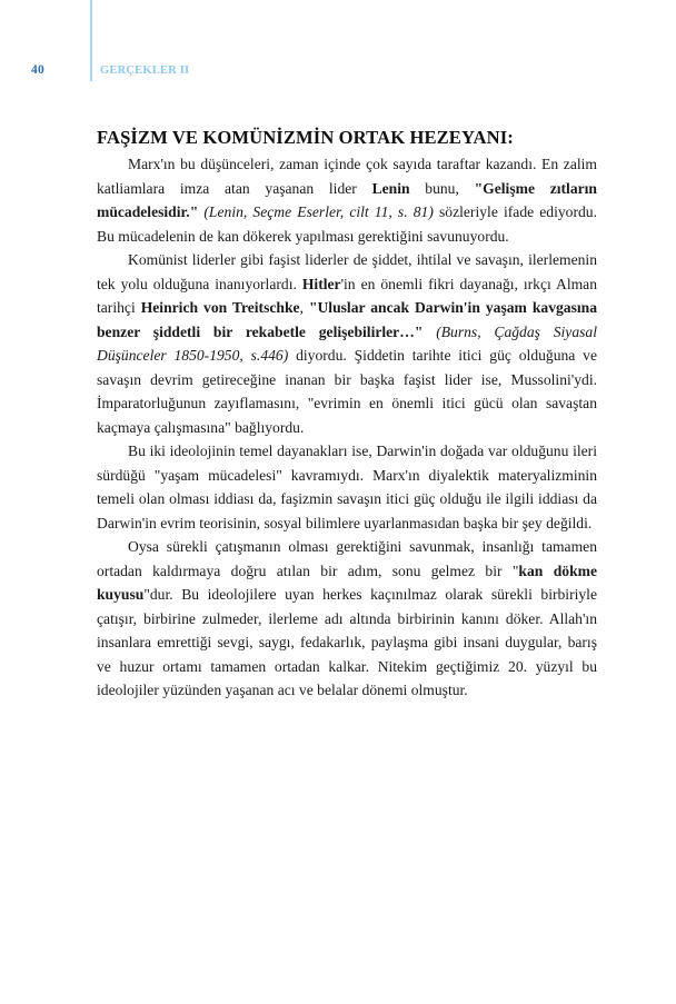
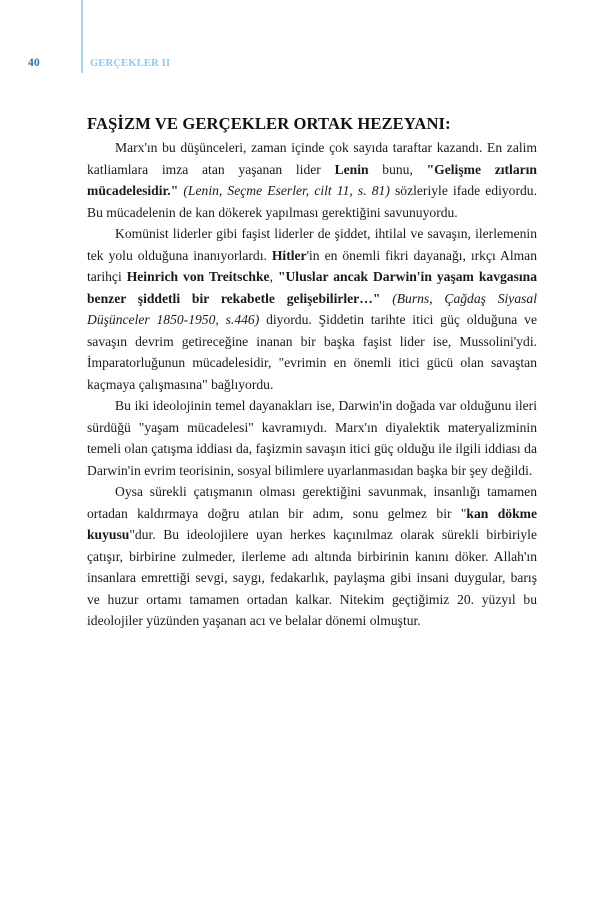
  40
  GERÇEKLER II
- FAŞİZM VE KOMÜNİZMİN ORTAK HEZEYANI:
+ FAŞİZM VE GERÇEKLER ORTAK HEZEYANI:
  Marx'ın bu düşünceleri, zaman içinde çok sayıda taraftar kazandı. En zalim katliamlara imza atan yaşanan lider Lenin bunu, "Gelişme zıt­ların mücadelesidir." (Lenin, Seçme Eserler, cilt 11, s. 81) sözleriyle ifade ediyordu. Bu mücadelenin de kan dökerek yapılması gerektiğini savunu­yordu.
- Komünist liderler gibi faşist liderler de şiddet, ihtilal ve savaşın, iler­lemenin tek yolu olduğuna inanıyorlardı. Hitler'in en önemli fikri daya­nağı, ırkçı Alman tarihçi Heinrich von Treitschke, "Uluslar ancak Dar­win'in yaşam kavgasına benzer şiddetli bir rekabetle gelişebilirler…" (Burns, Çağdaş Siyasal Düşünceler 1850-1950, s.446) diyordu. Şiddetin tarih­te itici güç olduğuna ve savaşın devrim getireceğine inanan bir başka fa­şist lider ise, Mussolini'ydi. İmparatorluğunun zayıflamasını, "evrimin en önemli itici gücü olan savaştan kaçmaya çalışmasına" bağlıyordu.
+ Komünist liderler gibi faşist liderler de şiddet, ihtilal ve savaşın, iler­lemenin tek yolu olduğuna inanıyorlardı. Hitler'in en önemli fikri daya­nağı, ırkçı Alman tarihçi Heinrich von Treitschke, "Uluslar ancak Dar­win'in yaşam kavgasına benzer şiddetli bir rekabetle gelişebilirler…" (Burns, Çağdaş Siyasal Düşünceler 1850-1950, s.446) diyordu. Şiddetin tarih­te itici güç olduğuna ve savaşın devrim getireceğine inanan bir başka fa­şist lider ise, Mussolini'ydi. İmparatorluğunun mücadelesidir, "evrimin en önemli itici gücü olan savaştan kaçmaya çalışmasına" bağlıyordu.
- Bu iki ideolojinin temel dayanakları ise, Darwin'in doğada var oldu­ğunu ileri sürdüğü "yaşam mücadelesi" kavramıydı. Marx'ın diyalektik materyalizminin temeli olan olması iddiası da, faşizmin savaşın itici güç olduğu ile ilgili iddiası da Darwin'in evrim teorisinin, sosyal bilimlere uyarlanmasıdan başka bir şey değildi.
+ Bu iki ideolojinin temel dayanakları ise, Darwin'in doğada var oldu­ğunu ileri sürdüğü "yaşam mücadelesi" kavramıydı. Marx'ın diyalektik materyalizminin temeli olan çatışma iddiası da, faşizmin savaşın itici güç olduğu ile ilgili iddiası da Darwin'in evrim teorisinin, sosyal bilimlere uyarlanmasıdan başka bir şey değildi.
  Oysa sürekli çatışmanın olması gerektiğini savunmak, insanlığı ta­mamen ortadan kaldırmaya doğru atılan bir adım, sonu gelmez bir "kan dökme kuyusu"dur. Bu ideolojilere uyan herkes kaçınılmaz olarak sürek­li birbiriyle çatışır, birbirine zulmeder, ilerleme adı altında birbirinin kanı­nı döker. Allah'ın insanlara emrettiği sevgi, saygı, fedakarlık, paylaşma gibi insani duygular, barış ve huzur ortamı tamamen ortadan kalkar. Ni­tekim geçtiğimiz 20. yüzyıl bu ideolojiler yüzünden yaşanan acı ve bela­lar dönemi olmuştur.
